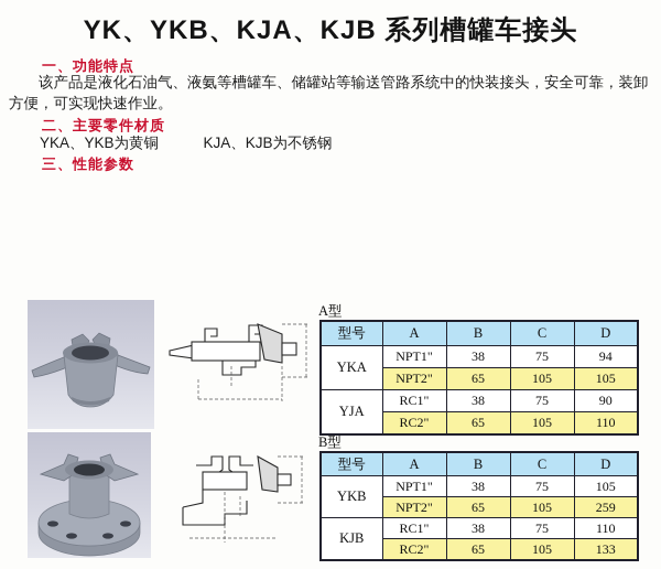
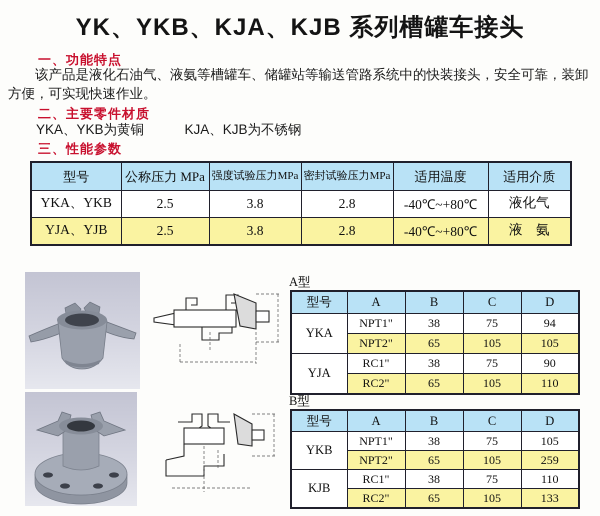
  YK、YKB、KJA、KJB 系列槽罐车接头
  一、功能特点
  该产品是液化石油气、液氨等槽罐车、储罐站等输送管路系统中的快装接头，安全可靠，装卸方便，可实现快速作业。
  二、主要零件材质
  YKA、YKB为黄铜 KJA、KJB为不锈钢
  三、性能参数
+ 型号	公称压力 MPa	强度试验压力MPa	密封试验压力MPa	适用温度	适用介质
+ YKA、YKB	2.5	3.8	2.8	-40℃~+80℃	液化气
+ YJA、YJB	2.5	3.8	2.8	-40℃~+80℃	液 氨
  A型
  型号	A	B	C	D
  YKA	NPT1"	38	75	94
  NPT2"	65	105	105
  YJA	RC1"	38	75	90
  RC2"	65	105	110
  B型
  型号	A	B	C	D
  YKB	NPT1"	38	75	105
  NPT2"	65	105	259
  KJB	RC1"	38	75	110
  RC2"	65	105	133
